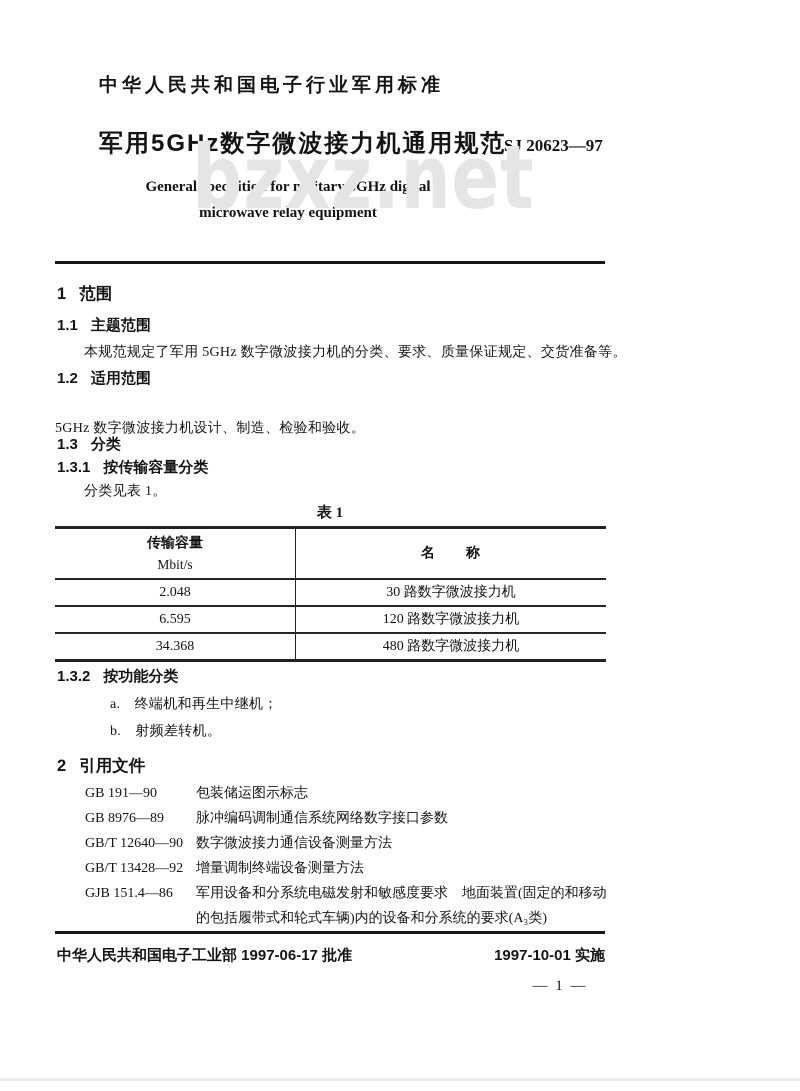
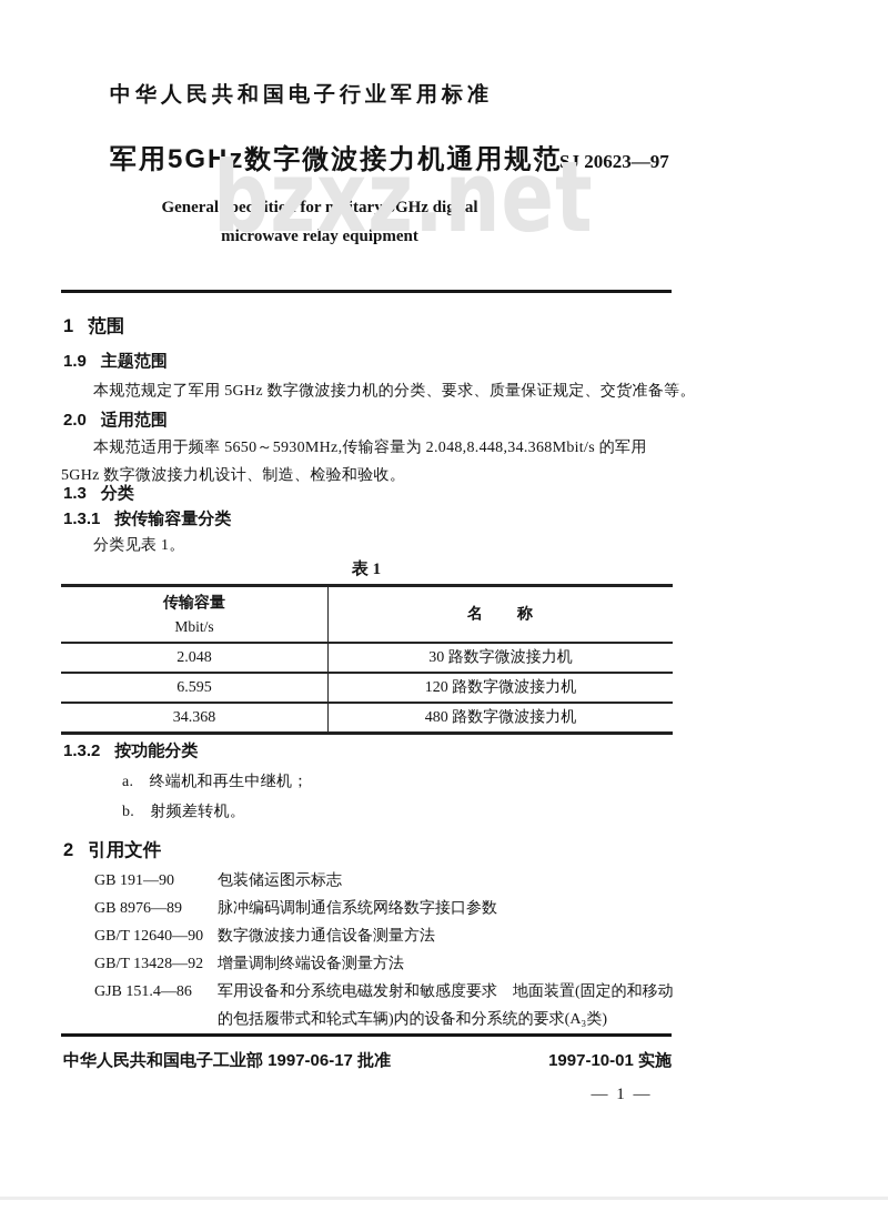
  bzxz.net
  中华人民共和国电子行业军用标准
  军用5GHz数字微波接力机通用规范
  SJ 20623—97
  General specifition for military 5GHz digital
  microwave relay equipment
  1 范围
- 1.1 主题范围
+ 1.9 主题范围
  本规范规定了军用 5GHz 数字微波接力机的分类、要求、质量保证规定、交货准备等。
- 1.2 适用范围
+ 2.0 适用范围
+ 本规范适用于频率 5650～5930MHz,传输容量为 2.048,8.448,34.368Mbit/s 的军用
  5GHz 数字微波接力机设计、制造、检验和验收。
  1.3 分类
  1.3.1 按传输容量分类
  分类见表 1。
  表 1
  传输容量 Mbit/s	名 称
  2.048	30 路数字微波接力机
  6.595	120 路数字微波接力机
  34.368	480 路数字微波接力机
  1.3.2 按功能分类
  a. 终端机和再生中继机；
  b. 射频差转机。
  2 引用文件
  GB 191—90 包装储运图示标志
  GB 8976—89 脉冲编码调制通信系统网络数字接口参数
  GB/T 12640—90 数字微波接力通信设备测量方法
  GB/T 13428—92 增量调制终端设备测量方法
  GJB 151.4—86 军用设备和分系统电磁发射和敏感度要求 地面装置(固定的和移动
  的包括履带式和轮式车辆)内的设备和分系统的要求(A₃类)
  中华人民共和国电子工业部 1997-06-17 批准
  1997-10-01 实施
  — 1 —
